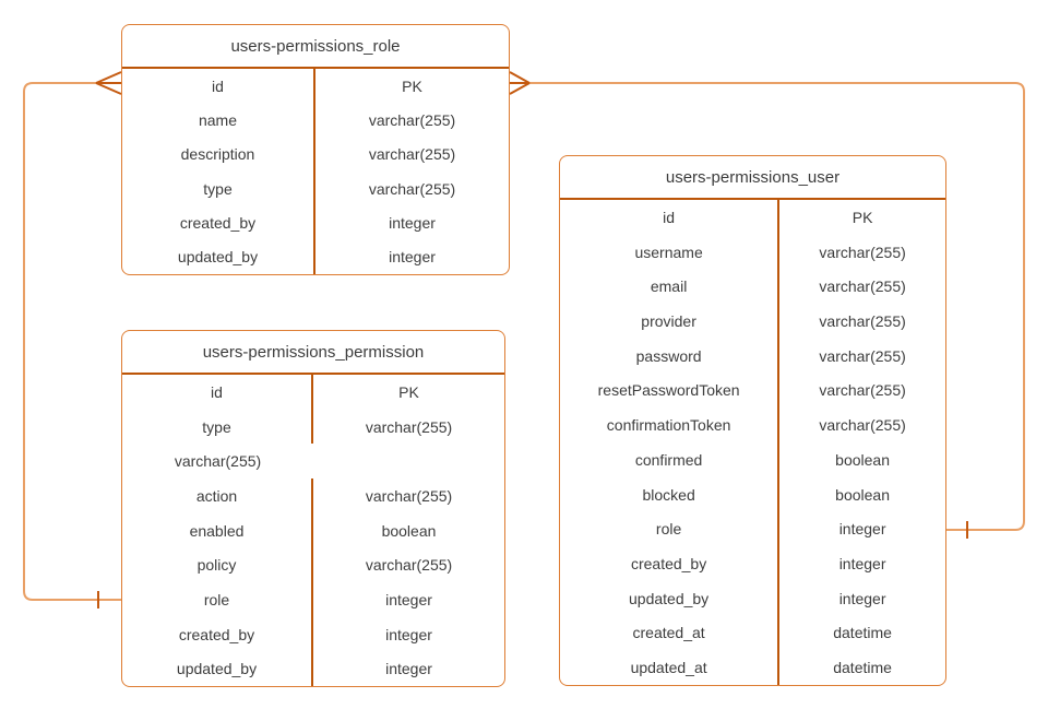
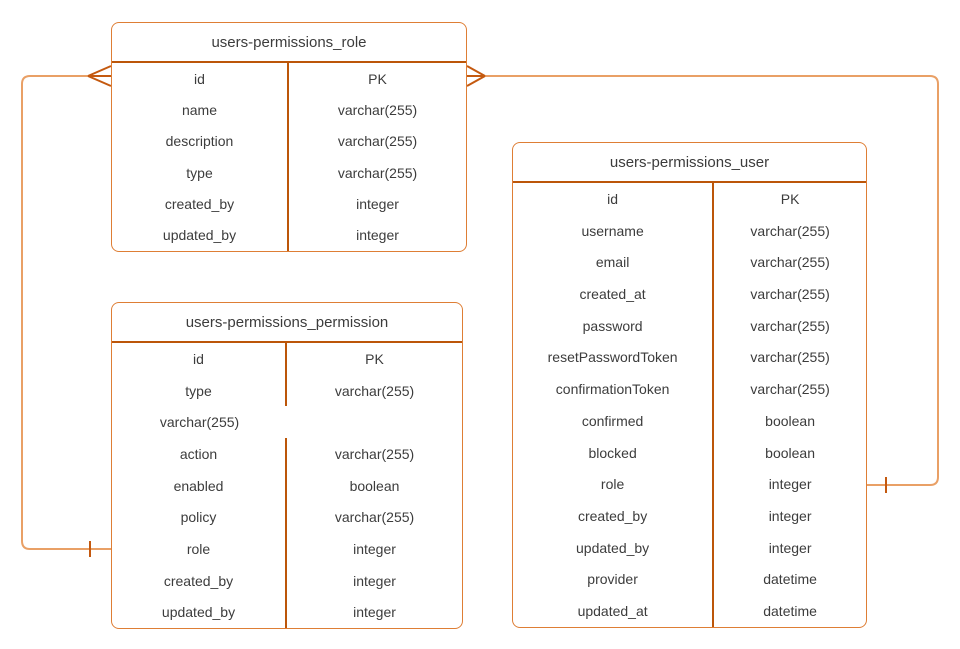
  users-permissions_role
  id
  PK
  name
  varchar(255)
  description
  varchar(255)
  type
  varchar(255)
  created_by
  integer
  updated_by
  integer
  users-permissions_permission
  id
  PK
  type
  varchar(255)
  varchar(255)
  action
  varchar(255)
  enabled
  boolean
  policy
  varchar(255)
  role
  integer
  created_by
  integer
  updated_by
  integer
  users-permissions_user
  id
  PK
  username
  varchar(255)
  email
  varchar(255)
- provider
+ created_at
  varchar(255)
  password
  varchar(255)
  resetPasswordToken
  varchar(255)
  confirmationToken
  varchar(255)
  confirmed
  boolean
  blocked
  boolean
  role
  integer
  created_by
  integer
  updated_by
  integer
- created_at
+ provider
  datetime
  updated_at
  datetime
